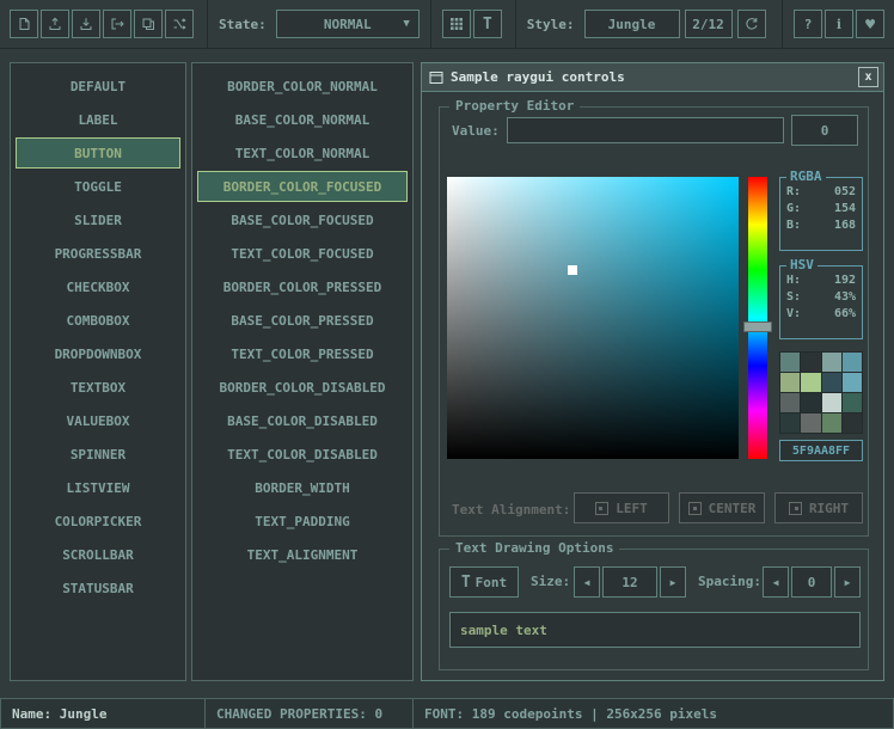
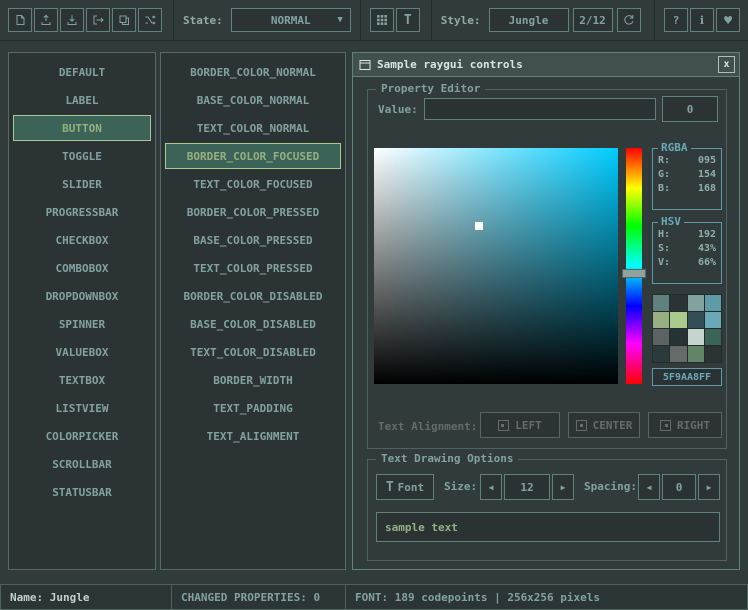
  State:
  NORMAL
  ▼
  T
  Style:
  Jungle
  2/12
  ?
  i
  ♥
  DEFAULT
  LABEL
  BUTTON
  TOGGLE
  SLIDER
  PROGRESSBAR
  CHECKBOX
  COMBOBOX
  DROPDOWNBOX
- TEXTBOX
+ SPINNER
  VALUEBOX
- SPINNER
+ TEXTBOX
  LISTVIEW
  COLORPICKER
  SCROLLBAR
  STATUSBAR
  BORDER_COLOR_NORMAL
  BASE_COLOR_NORMAL
  TEXT_COLOR_NORMAL
  BORDER_COLOR_FOCUSED
- BASE_COLOR_FOCUSED
  TEXT_COLOR_FOCUSED
  BORDER_COLOR_PRESSED
  BASE_COLOR_PRESSED
  TEXT_COLOR_PRESSED
  BORDER_COLOR_DISABLED
  BASE_COLOR_DISABLED
  TEXT_COLOR_DISABLED
  BORDER_WIDTH
  TEXT_PADDING
  TEXT_ALIGNMENT
  Sample raygui controls
  x
  Property Editor
  Value:
  0
  RGBA
  R:
- 052
+ 095
  G:
  154
  B:
  168
  HSV
  H:
  192
  S:
  43%
  V:
  66%
  5F9AA8FF
  Text Alignment:
  LEFT
  CENTER
  RIGHT
  Text Drawing Options
  T
  Font
  Size:
  ◀
  12
  ▶
  Spacing:
  ◀
  0
  ▶
  sample text
  Name: Jungle
  CHANGED PROPERTIES: 0
  FONT: 189 codepoints | 256x256 pixels
